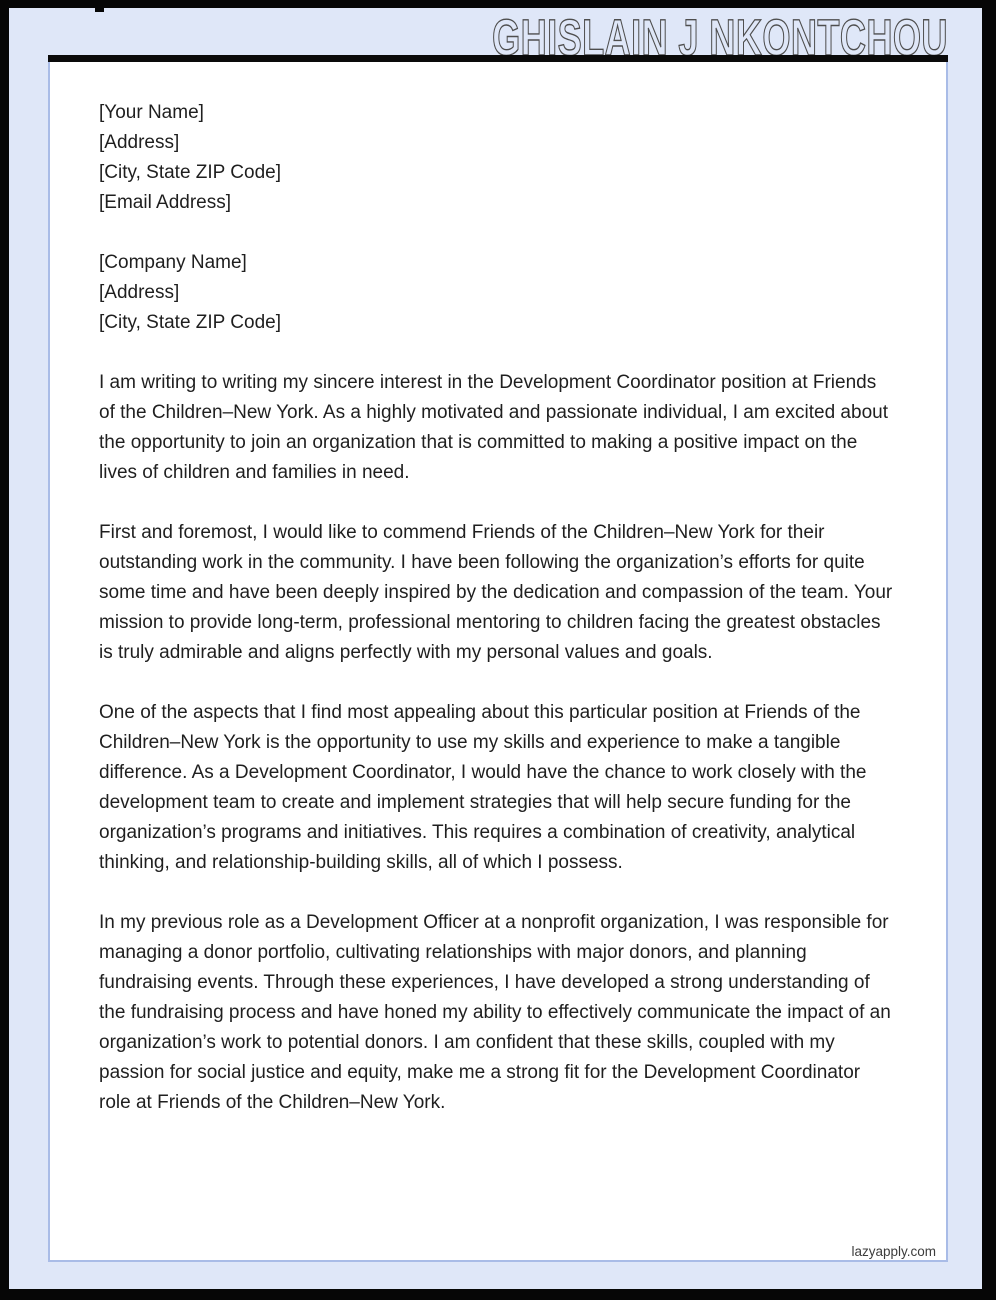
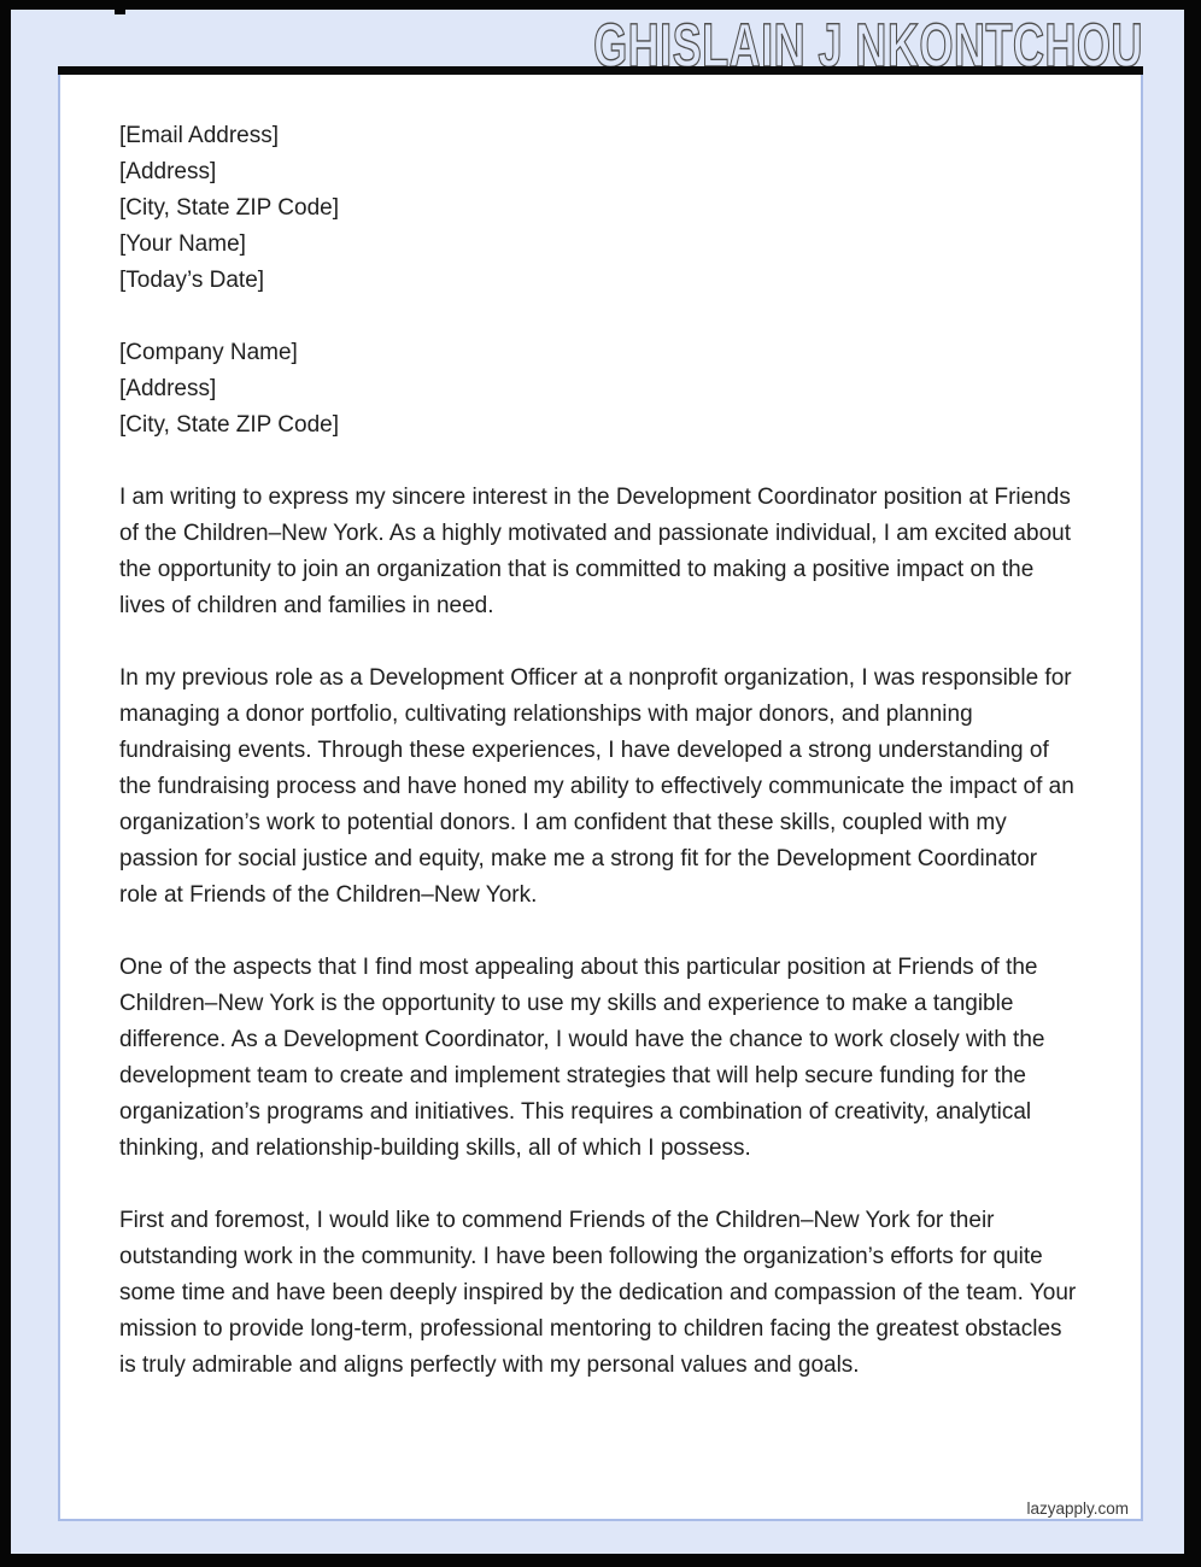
  GHISLAIN J NKONTCHOU
- [Your Name]
+ [Email Address]
  [Address]
  [City, State ZIP Code]
- [Email Address]
+ [Your Name]
+ [Today’s Date]
  [Company Name]
  [Address]
  [City, State ZIP Code]
- I am writing to writing my sincere interest in the Development Coordinator position at Friends of the Children–New York. As a highly motivated and passionate individual, I am excited about the opportunity to join an organization that is committed to making a positive impact on the lives of children and families in need.
+ I am writing to express my sincere interest in the Development Coordinator position at Friends of the Children–New York. As a highly motivated and passionate individual, I am excited about the opportunity to join an organization that is committed to making a positive impact on the lives of children and families in need.
- First and foremost, I would like to commend Friends of the Children–New York for their outstanding work in the community. I have been following the organization’s efforts for quite some time and have been deeply inspired by the dedication and compassion of the team. Your mission to provide long-term, professional mentoring to children facing the greatest obstacles is truly admirable and aligns perfectly with my personal values and goals.
+ In my previous role as a Development Officer at a nonprofit organization, I was responsible for managing a donor portfolio, cultivating relationships with major donors, and planning fundraising events. Through these experiences, I have developed a strong understanding of the fundraising process and have honed my ability to effectively communicate the impact of an organization’s work to potential donors. I am confident that these skills, coupled with my passion for social justice and equity, make me a strong fit for the Development Coordinator role at Friends of the Children–New York.
  One of the aspects that I find most appealing about this particular position at Friends of the Children–New York is the opportunity to use my skills and experience to make a tangible difference. As a Development Coordinator, I would have the chance to work closely with the development team to create and implement strategies that will help secure funding for the organization’s programs and initiatives. This requires a combination of creativity, analytical thinking, and relationship-building skills, all of which I possess.
- In my previous role as a Development Officer at a nonprofit organization, I was responsible for managing a donor portfolio, cultivating relationships with major donors, and planning fundraising events. Through these experiences, I have developed a strong understanding of the fundraising process and have honed my ability to effectively communicate the impact of an organization’s work to potential donors. I am confident that these skills, coupled with my passion for social justice and equity, make me a strong fit for the Development Coordinator role at Friends of the Children–New York.
+ First and foremost, I would like to commend Friends of the Children–New York for their outstanding work in the community. I have been following the organization’s efforts for quite some time and have been deeply inspired by the dedication and compassion of the team. Your mission to provide long-term, professional mentoring to children facing the greatest obstacles is truly admirable and aligns perfectly with my personal values and goals.
  lazyapply.com
